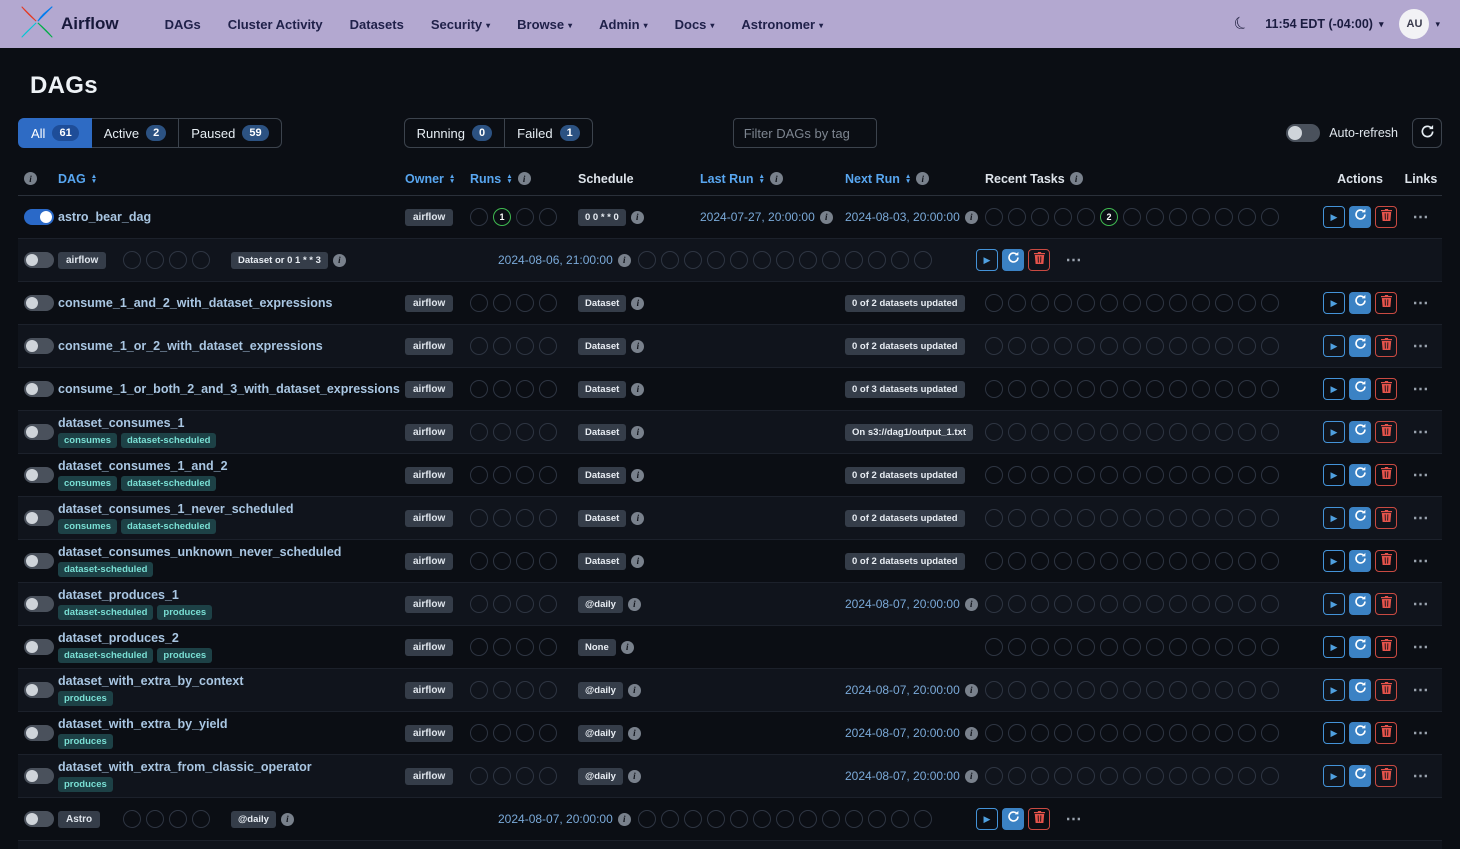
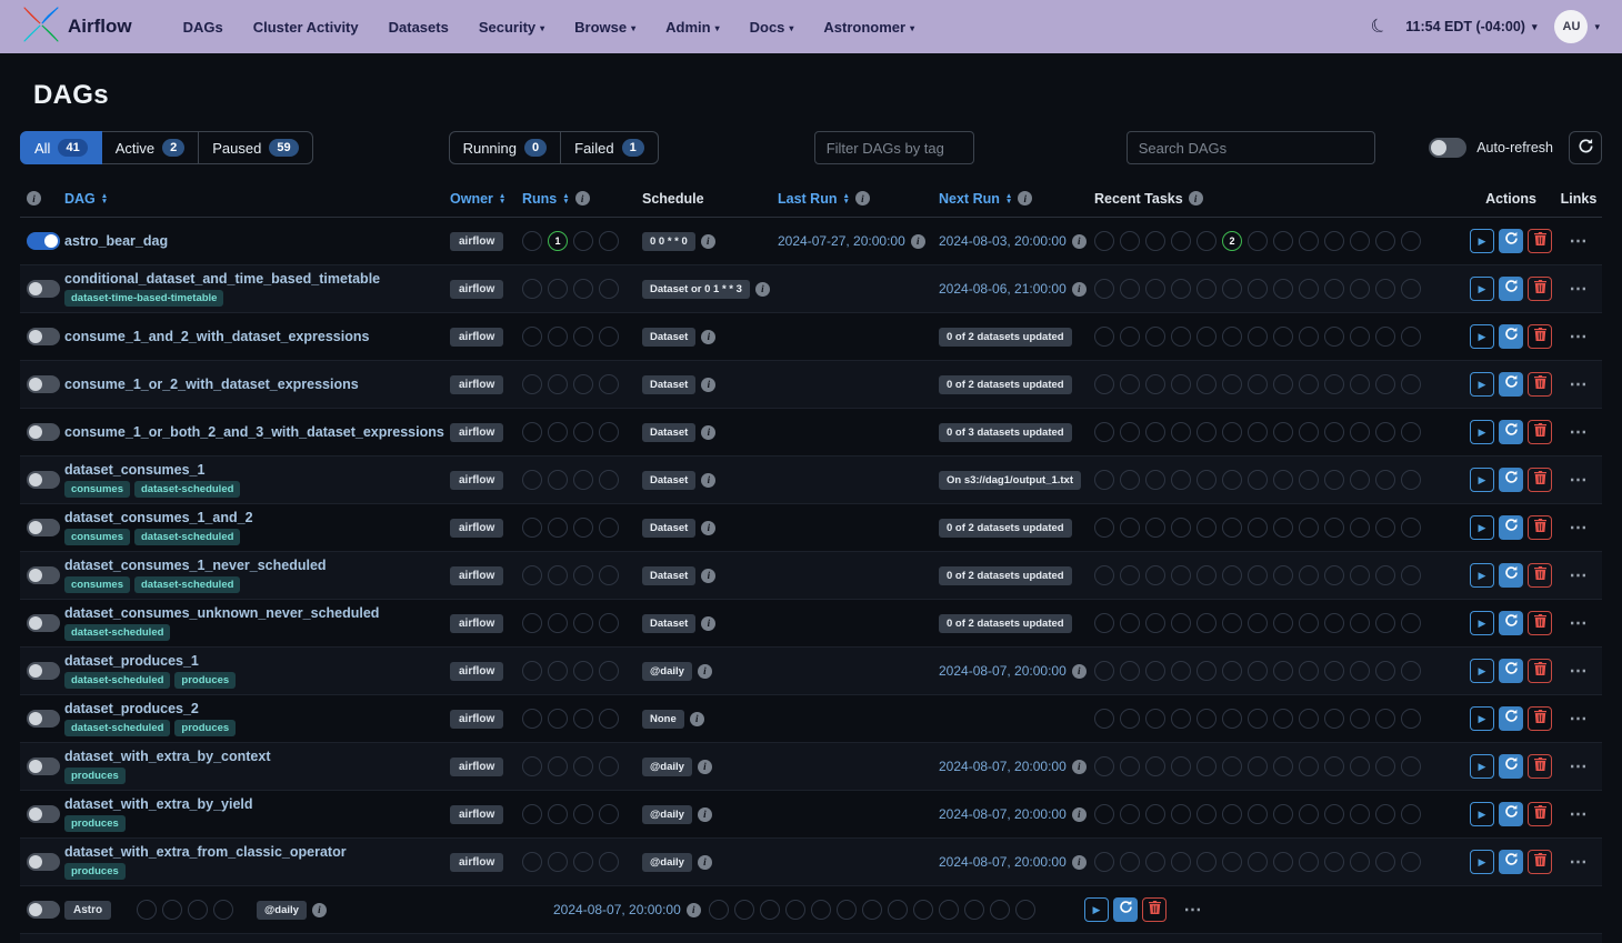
  Airflow
  DAGs
  Cluster Activity
  Datasets
  Security
  ▾
  Browse
  ▾
  Admin
  ▾
  Docs
  ▾
  Astronomer
  ▾
  11:54 EDT (-04:00)
  ▾
  AU
  ▾
  DAGs
  All
- 61
+ 41
  Active
  2
  Paused
  59
  Running
  0
  Failed
  1
  Filter DAGs by tag
+ Search DAGs
  Auto-refresh
  i
  DAG
  Owner
  Runs
  i
  Schedule
  Last Run
  i
  Next Run
  i
  Recent Tasks
  i
  Actions
  Links
  astro_bear_dag
  airflow
  1
  0 0 * * 0
  i
  2024-07-27, 20:00:00
  i
  2024-08-03, 20:00:00
  i
  2
  ▶
  ⋯
+ conditional_dataset_and_time_based_timetable
+ dataset-time-based-timetable
  airflow
  Dataset or 0 1 * * 3
  i
  2024-08-06, 21:00:00
  i
  ▶
  ⋯
  consume_1_and_2_with_dataset_expressions
  airflow
  Dataset
  i
  0 of 2 datasets updated
  ▶
  ⋯
  consume_1_or_2_with_dataset_expressions
  airflow
  Dataset
  i
  0 of 2 datasets updated
  ▶
  ⋯
  consume_1_or_both_2_and_3_with_dataset_expressions
  airflow
  Dataset
  i
  0 of 3 datasets updated
  ▶
  ⋯
  dataset_consumes_1
  consumes
  dataset-scheduled
  airflow
  Dataset
  i
  On s3://dag1/output_1.txt
  ▶
  ⋯
  dataset_consumes_1_and_2
  consumes
  dataset-scheduled
  airflow
  Dataset
  i
  0 of 2 datasets updated
  ▶
  ⋯
  dataset_consumes_1_never_scheduled
  consumes
  dataset-scheduled
  airflow
  Dataset
  i
  0 of 2 datasets updated
  ▶
  ⋯
  dataset_consumes_unknown_never_scheduled
  dataset-scheduled
  airflow
  Dataset
  i
  0 of 2 datasets updated
  ▶
  ⋯
  dataset_produces_1
  dataset-scheduled
  produces
  airflow
  @daily
  i
  2024-08-07, 20:00:00
  i
  ▶
  ⋯
  dataset_produces_2
  dataset-scheduled
  produces
  airflow
  None
  i
  ▶
  ⋯
  dataset_with_extra_by_context
  produces
  airflow
  @daily
  i
  2024-08-07, 20:00:00
  i
  ▶
  ⋯
  dataset_with_extra_by_yield
  produces
  airflow
  @daily
  i
  2024-08-07, 20:00:00
  i
  ▶
  ⋯
  dataset_with_extra_from_classic_operator
  produces
  airflow
  @daily
  i
  2024-08-07, 20:00:00
  i
  ▶
  ⋯
  Astro
  @daily
  i
  2024-08-07, 20:00:00
  i
  ▶
  ⋯
